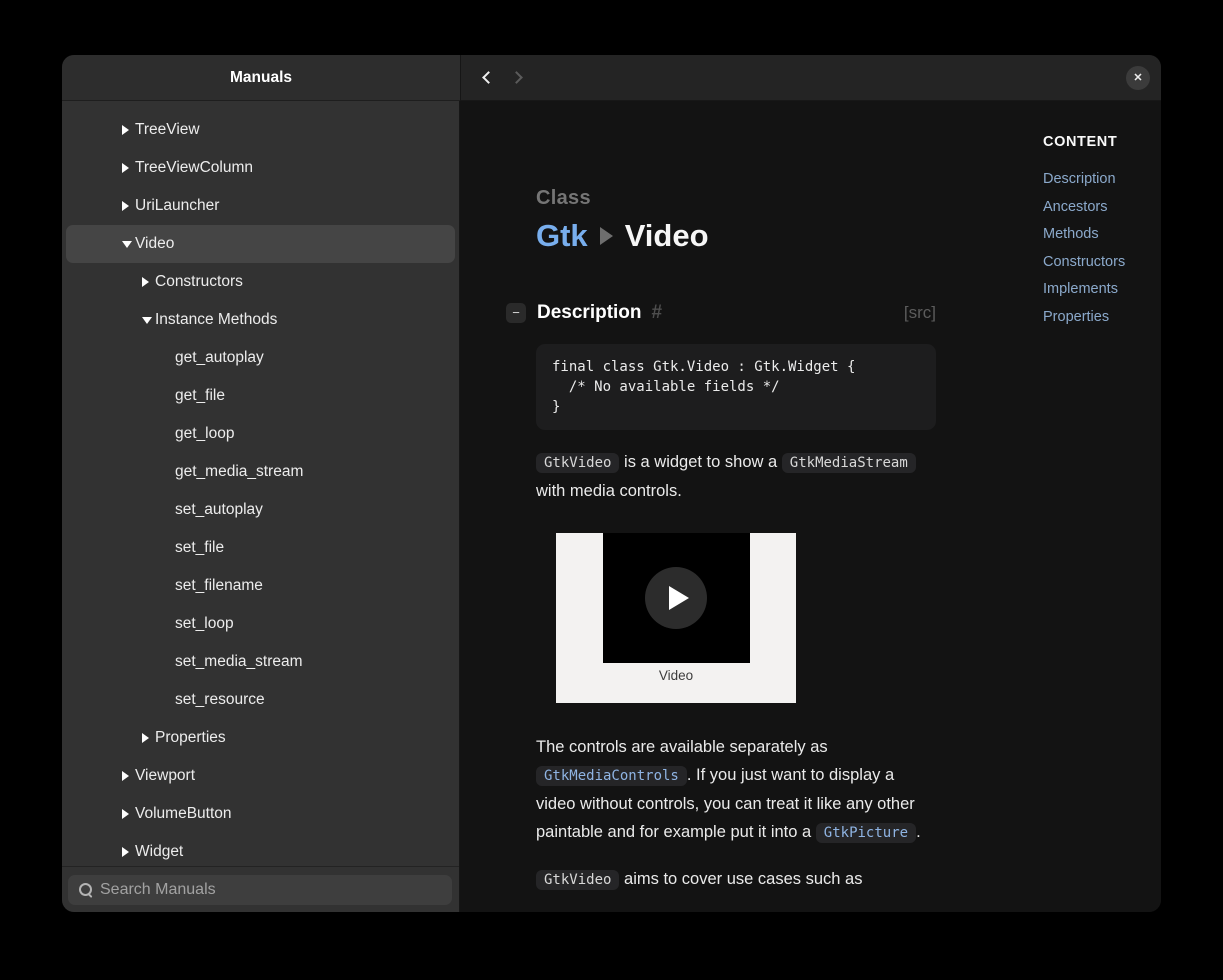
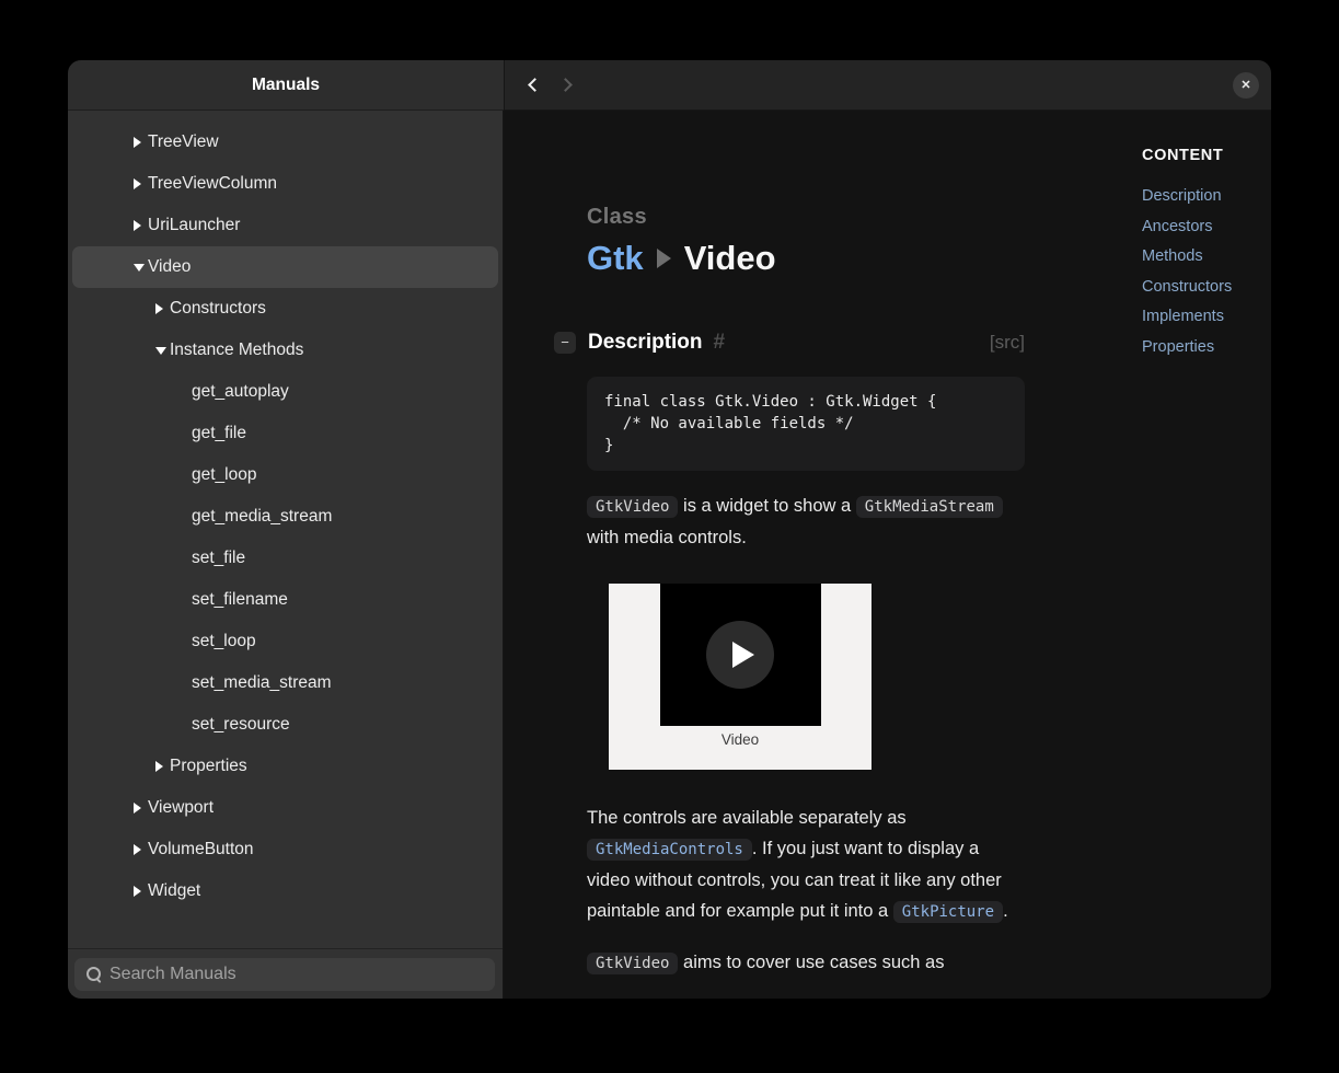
  Manuals
  ✕
  TreeView
  TreeViewColumn
  UriLauncher
  Video
  Constructors
  Instance Methods
  get_autoplay
  get_file
  get_loop
  get_media_stream
- set_autoplay
  set_file
  set_filename
  set_loop
  set_media_stream
  set_resource
  Properties
  Viewport
  VolumeButton
  Widget
  Search Manuals
  Class
  Gtk
  Video
  −
  Description
  #
  [src]
  final class Gtk.Video : Gtk.Widget {
  /* No available fields */
  }
  GtkVideo is a widget to show a GtkMediaStream with media controls.
  Video
  The controls are available separately as GtkMediaControls . If you just want to display a video without controls, you can treat it like any other paintable and for example put it into a GtkPicture .
  GtkVideo aims to cover use cases such as
  CONTENT
  Description
  Ancestors
  Methods
  Constructors
  Implements
  Properties
